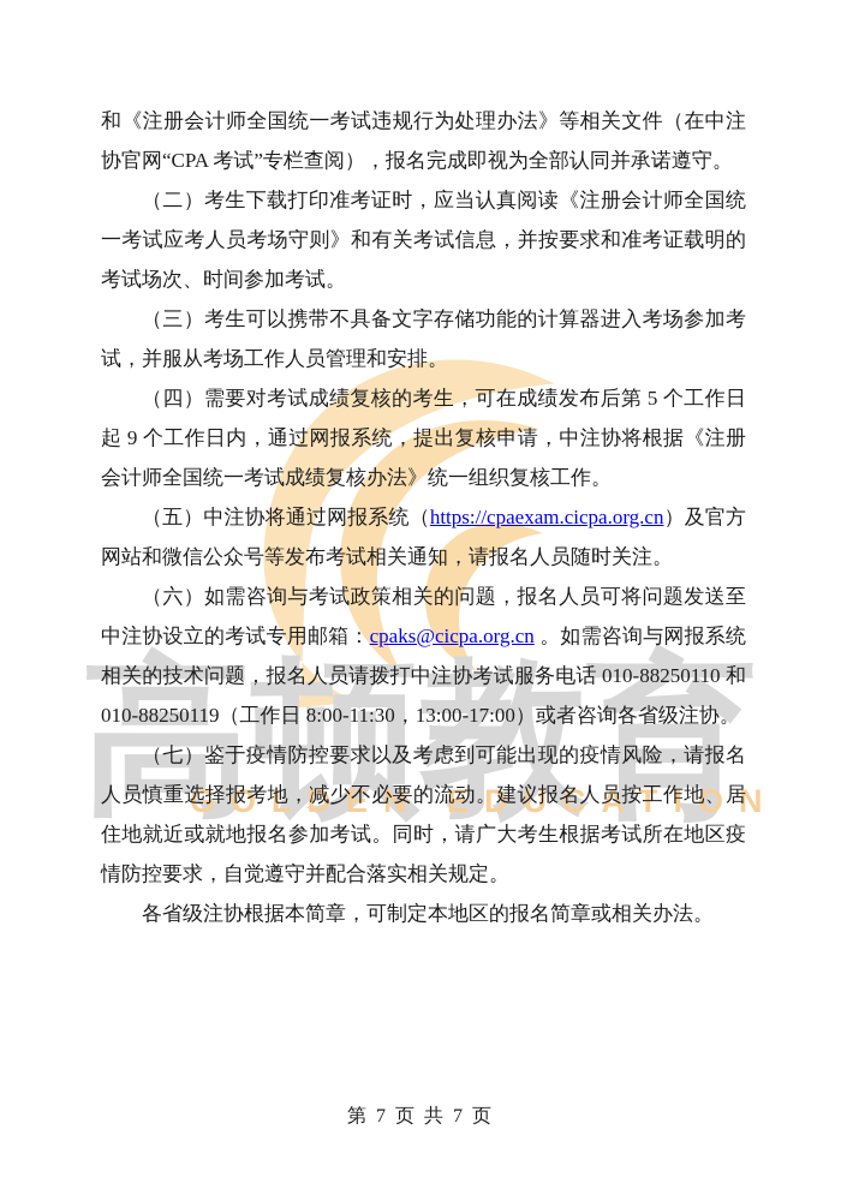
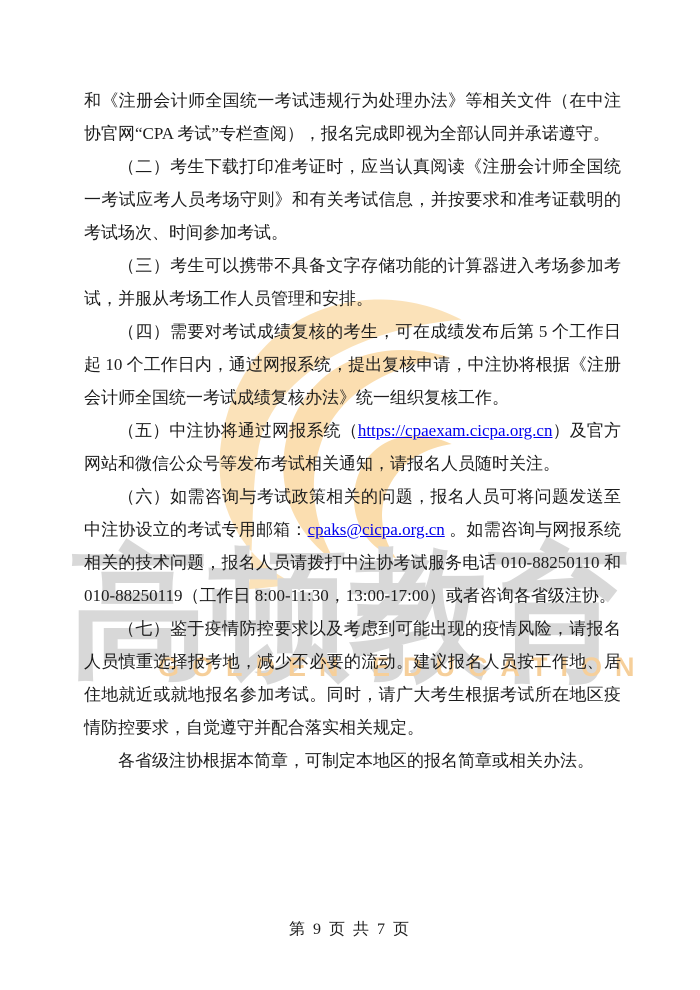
  高顿教育
  GOLDEN EDUCATION
  和《注册会计师全国统一考试违规行为处理办法》等相关文件（在中注协官网“CPA 考试”专栏查阅），报名完成即视为全部认同并承诺遵守。
  （二）考生下载打印准考证时，应当认真阅读《注册会计师全国统一考试应考人员考场守则》和有关考试信息，并按要求和准考证载明的考试场次、时间参加考试。
  （三）考生可以携带不具备文字存储功能的计算器进入考场参加考试，并服从考场工作人员管理和安排。
- （四）需要对考试成绩复核的考生，可在成绩发布后第 5 个工作日起 9 个工作日内，通过网报系统，提出复核申请，中注协将根据《注册会计师全国统一考试成绩复核办法》统一组织复核工作。
+ （四）需要对考试成绩复核的考生，可在成绩发布后第 5 个工作日起 10 个工作日内，通过网报系统，提出复核申请，中注协将根据《注册会计师全国统一考试成绩复核办法》统一组织复核工作。
  （五）中注协将通过网报系统（https://cpaexam.cicpa.org.cn）及官方网站和微信公众号等发布考试相关通知，请报名人员随时关注。
  （六）如需咨询与考试政策相关的问题，报名人员可将问题发送至中注协设立的考试专用邮箱：cpaks@cicpa.org.cn 。如需咨询与网报系统相关的技术问题，报名人员请拨打中注协考试服务电话 010-88250110 和 010-88250119（工作日 8:00-11:30，13:00-17:00）或者咨询各省级注协。
  （七）鉴于疫情防控要求以及考虑到可能出现的疫情风险，请报名人员慎重选择报考地，减少不必要的流动。建议报名人员按工作地、居住地就近或就地报名参加考试。同时，请广大考生根据考试所在地区疫情防控要求，自觉遵守并配合落实相关规定。
  各省级注协根据本简章，可制定本地区的报名简章或相关办法。
- 第 7 页 共 7 页
+ 第 9 页 共 7 页
